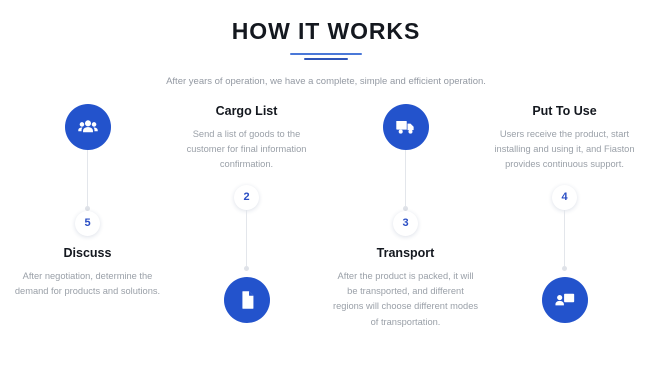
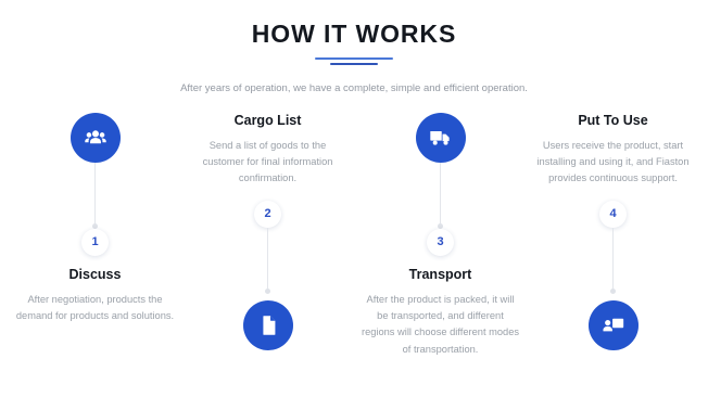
  HOW IT WORKS
  After years of operation, we have a complete, simple and efficient operation.
- 5
+ 1
  Discuss
- After negotiation, determine the demand for products and solutions.
+ After negotiation, products the demand for products and solutions.
  Cargo List
  Send a list of goods to the customer for final information confirmation.
  2
  3
  Transport
  After the product is packed, it will be transported, and different regions will choose different modes of transportation.
  Put To Use
  Users receive the product, start installing and using it, and Fiaston provides continuous support.
  4
